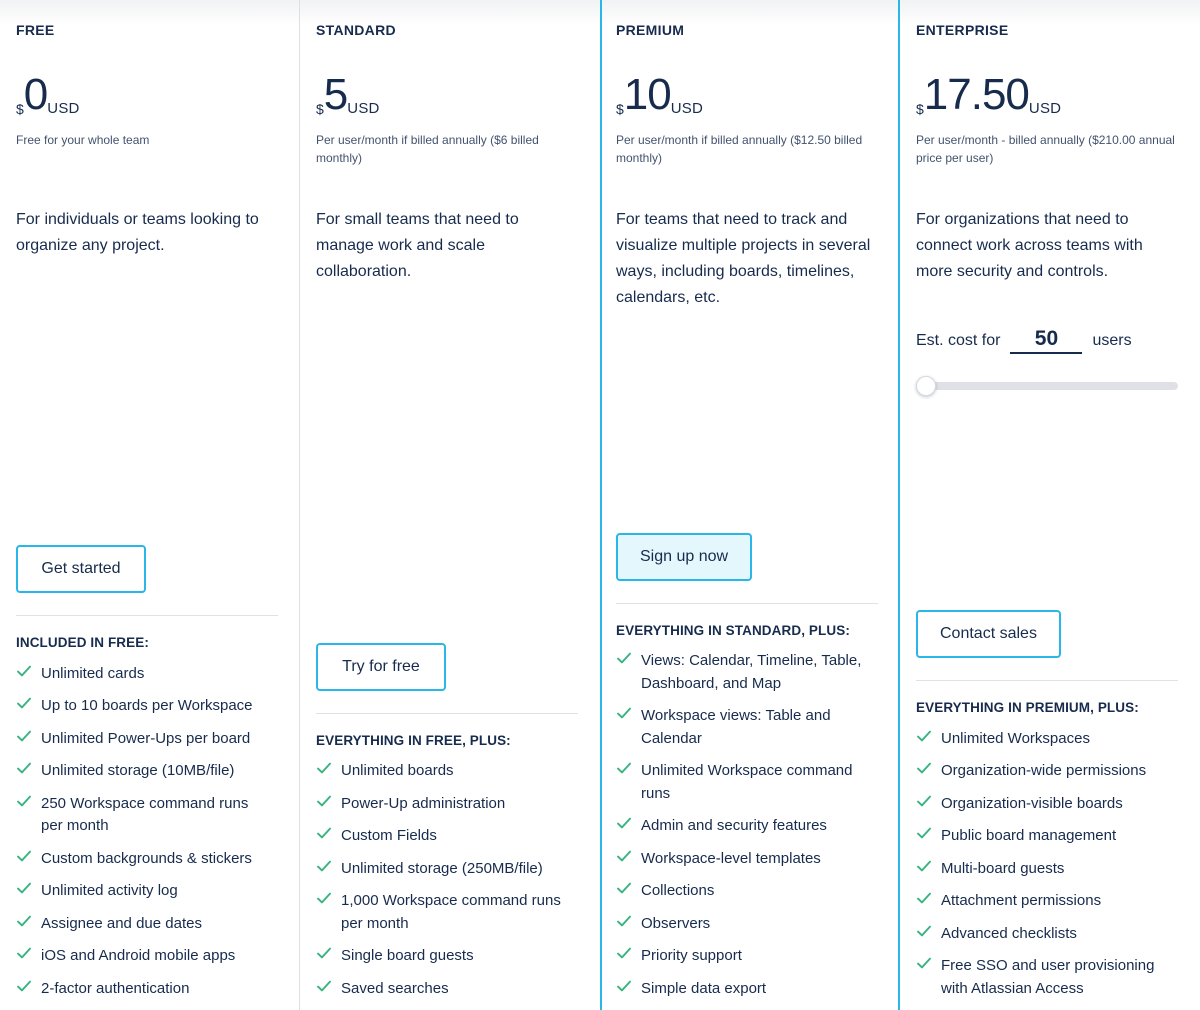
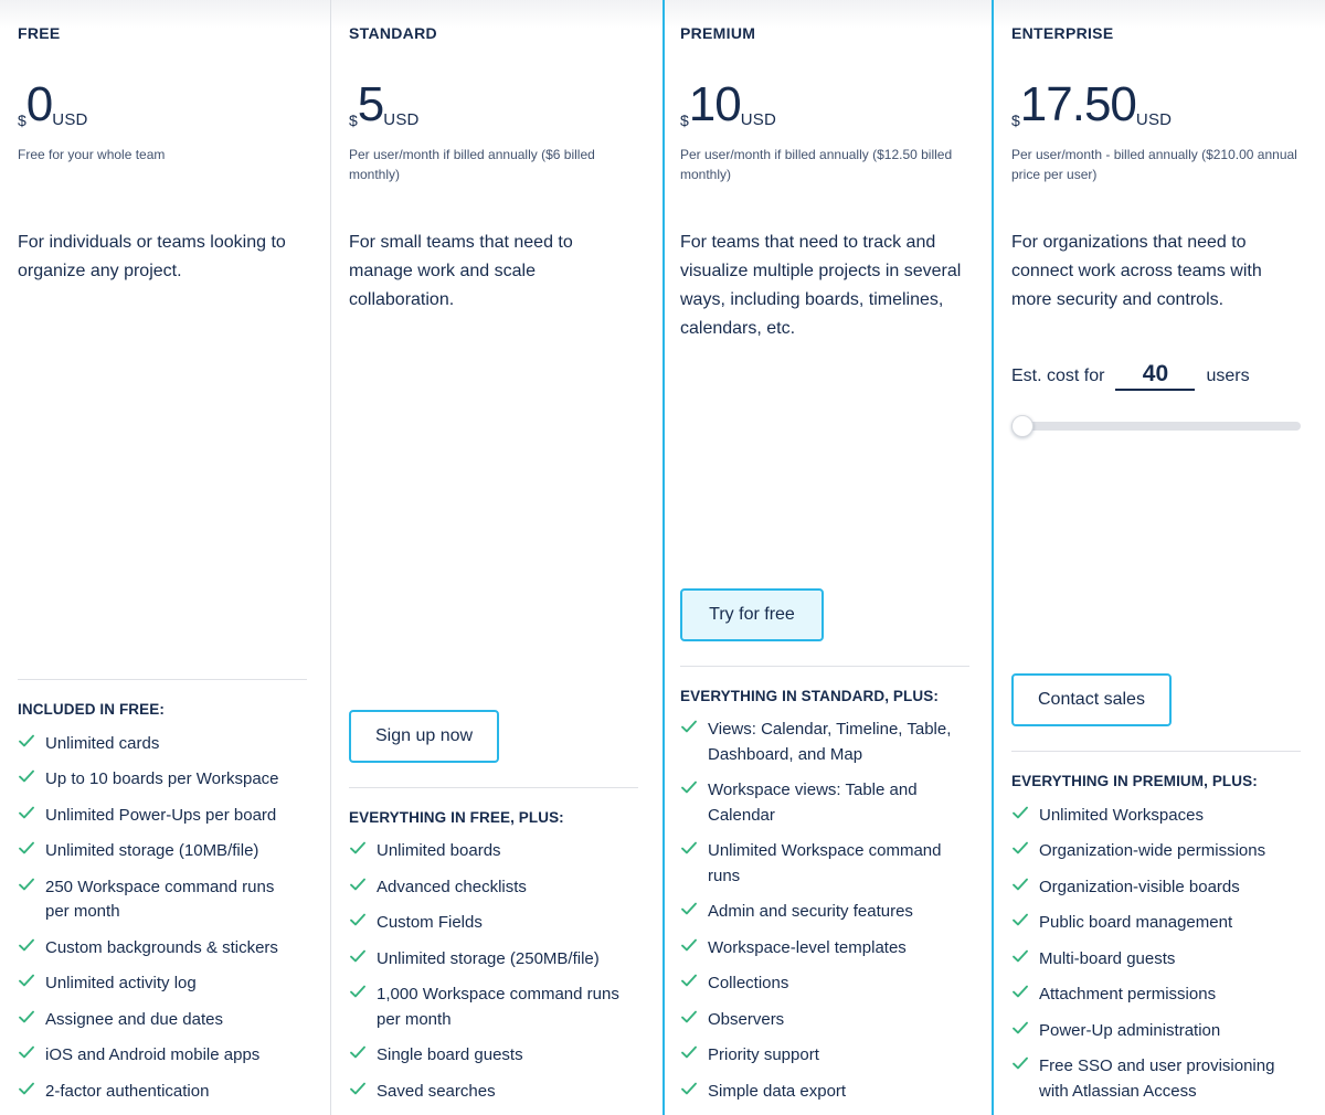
  FREE
  $
  0
  USD
  Free for your whole team
  For individuals or teams looking to organize any project.
- Get started
  INCLUDED IN FREE:
  Unlimited cards
  Up to 10 boards per Workspace
  Unlimited Power-Ups per board
  Unlimited storage (10MB/file)
  250 Workspace command runs per month
  Custom backgrounds & stickers
  Unlimited activity log
  Assignee and due dates
  iOS and Android mobile apps
  2-factor authentication
  STANDARD
  $
  5
  USD
  Per user/month if billed annually ($6 billed monthly)
  For small teams that need to manage work and scale collaboration.
- Try for free
+ Sign up now
  EVERYTHING IN FREE, PLUS:
  Unlimited boards
- Power-Up administration
+ Advanced checklists
  Custom Fields
  Unlimited storage (250MB/file)
  1,000 Workspace command runs per month
  Single board guests
  Saved searches
  PREMIUM
  $
  10
  USD
  Per user/month if billed annually ($12.50 billed monthly)
  For teams that need to track and visualize multiple projects in several ways, including boards, timelines, calendars, etc.
- Sign up now
+ Try for free
  EVERYTHING IN STANDARD, PLUS:
  Views: Calendar, Timeline, Table, Dashboard, and Map
  Workspace views: Table and Calendar
  Unlimited Workspace command runs
  Admin and security features
  Workspace-level templates
  Collections
  Observers
  Priority support
  Simple data export
  ENTERPRISE
  $
  17.50
  USD
  Per user/month - billed annually ($210.00 annual price per user)
  For organizations that need to connect work across teams with more security and controls.
  Est. cost for
- 50
+ 40
  users
  Contact sales
  EVERYTHING IN PREMIUM, PLUS:
  Unlimited Workspaces
  Organization-wide permissions
  Organization-visible boards
  Public board management
  Multi-board guests
  Attachment permissions
- Advanced checklists
+ Power-Up administration
  Free SSO and user provisioning with Atlassian Access
